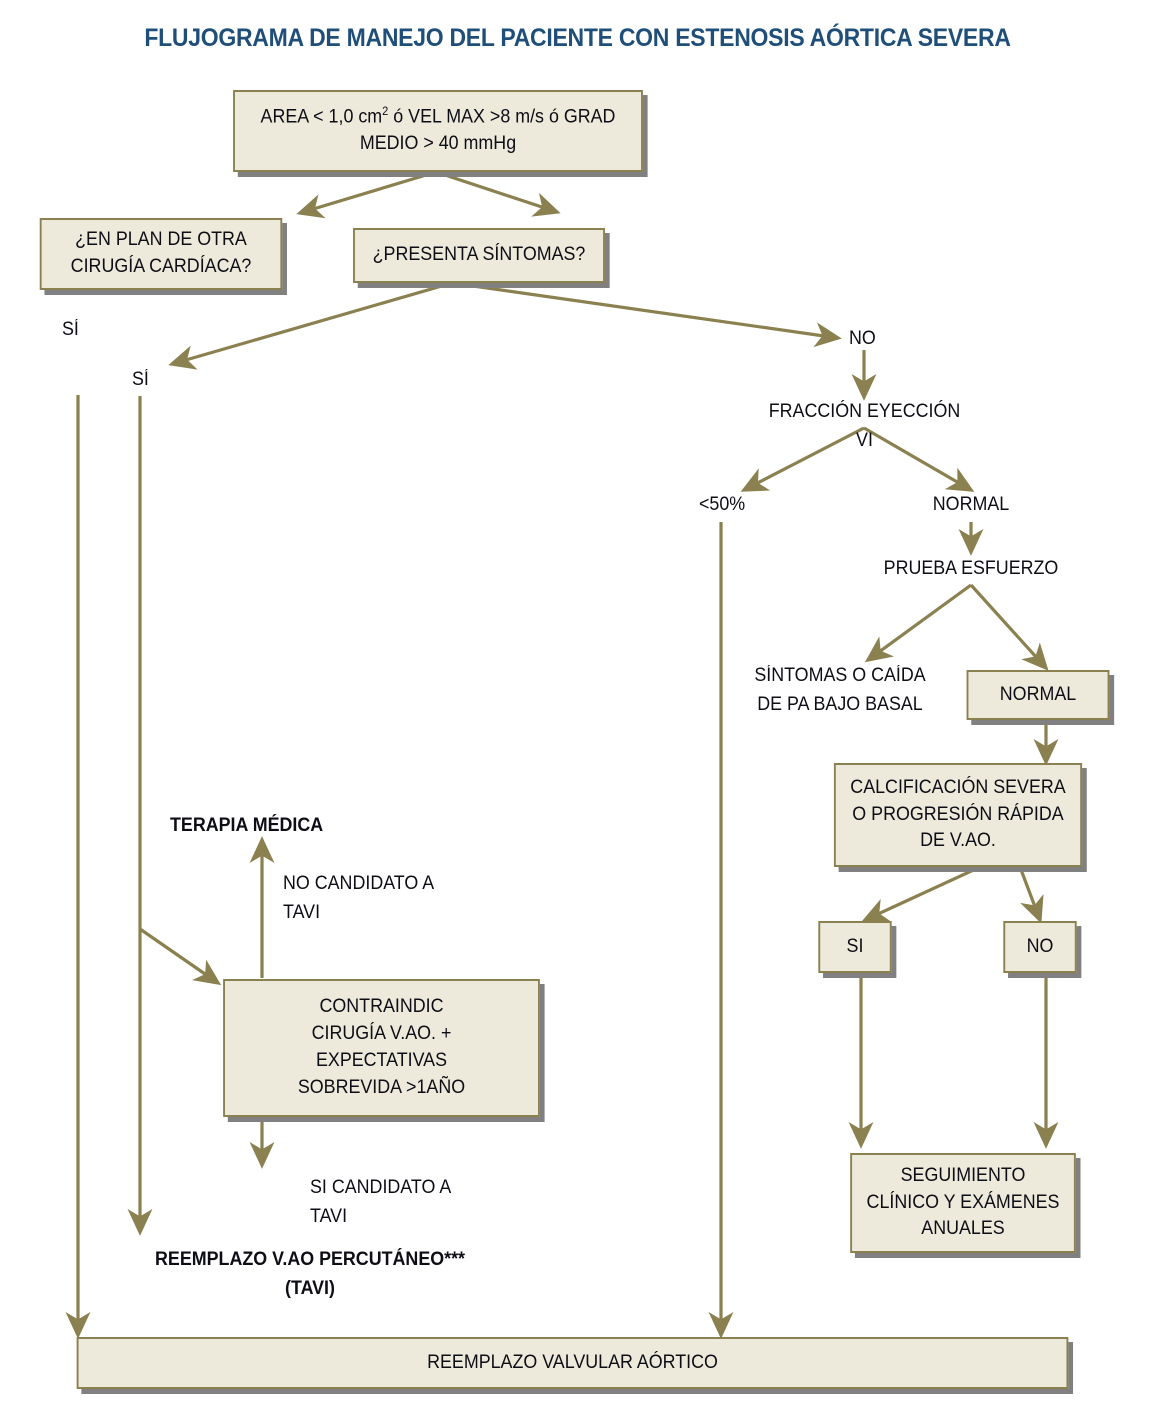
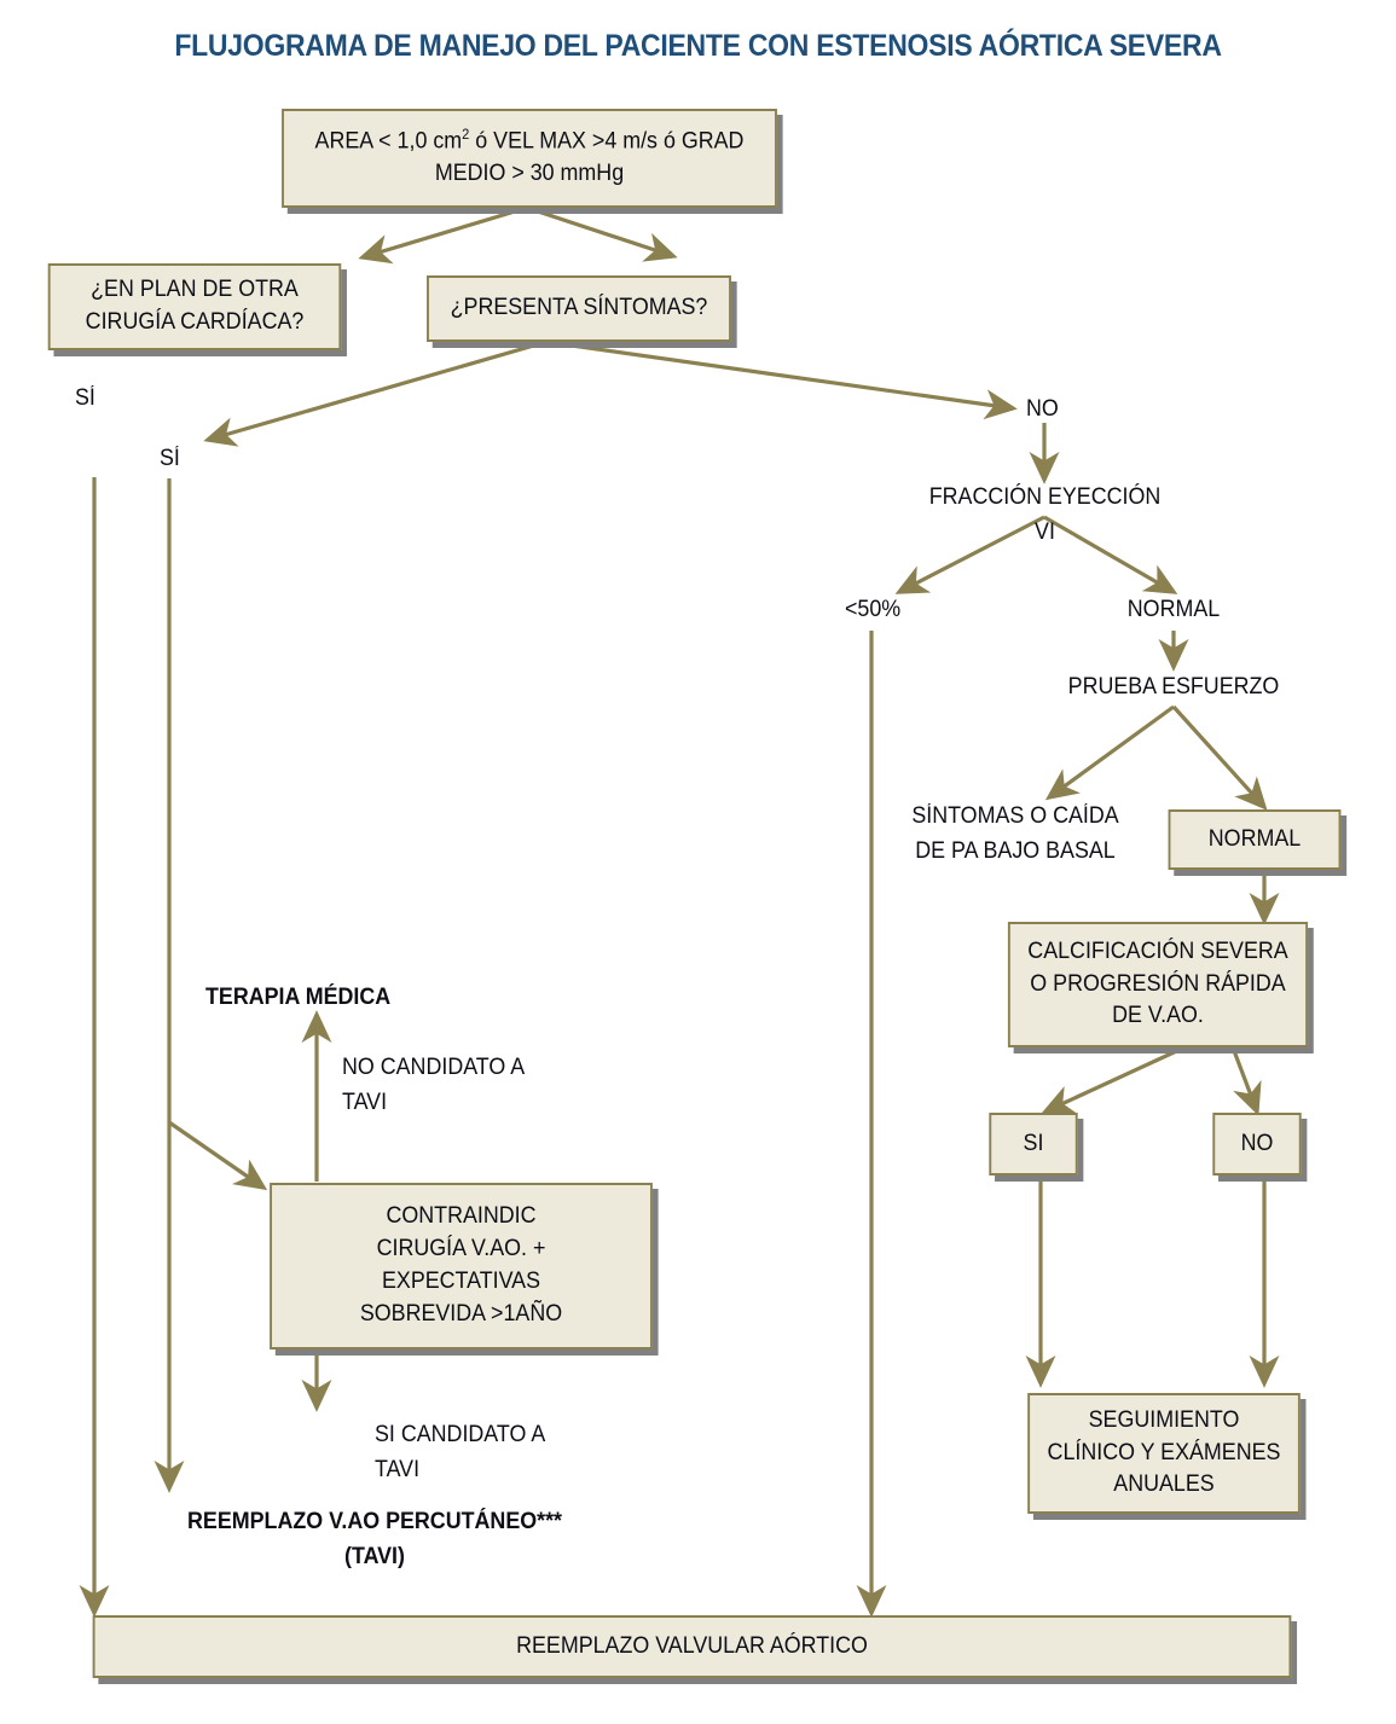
  FLUJOGRAMA DE MANEJO DEL PACIENTE CON ESTENOSIS AÓRTICA SEVERA
- AREA < 1,0 cm2 ó VEL MAX >8 m/s ó GRAD
+ AREA < 1,0 cm2 ó VEL MAX >4 m/s ó GRAD
- MEDIO > 40 mmHg
+ MEDIO > 30 mmHg
  ¿EN PLAN DE OTRA
  CIRUGÍA CARDÍACA?
  ¿PRESENTA SÍNTOMAS?
  SÍ
  SÍ
  NO
  FRACCIÓN EYECCIÓN VI
  <50%
  NORMAL
  PRUEBA ESFUERZO
  SÍNTOMAS O CAÍDA
  DE PA BAJO BASAL
  NORMAL
  CALCIFICACIÓN SEVERA
  O PROGRESIÓN RÁPIDA
  DE V.AO.
  SI
  NO
  SEGUIMIENTO
  CLÍNICO Y EXÁMENES
  ANUALES
  TERAPIA MÉDICA
  NO CANDIDATO A
  TAVI
  CONTRAINDIC
  CIRUGÍA V.AO. +
  EXPECTATIVAS
  SOBREVIDA >1AÑO
  SI CANDIDATO A
  TAVI
  REEMPLAZO V.AO PERCUTÁNEO***
  (TAVI)
  REEMPLAZO VALVULAR AÓRTICO
